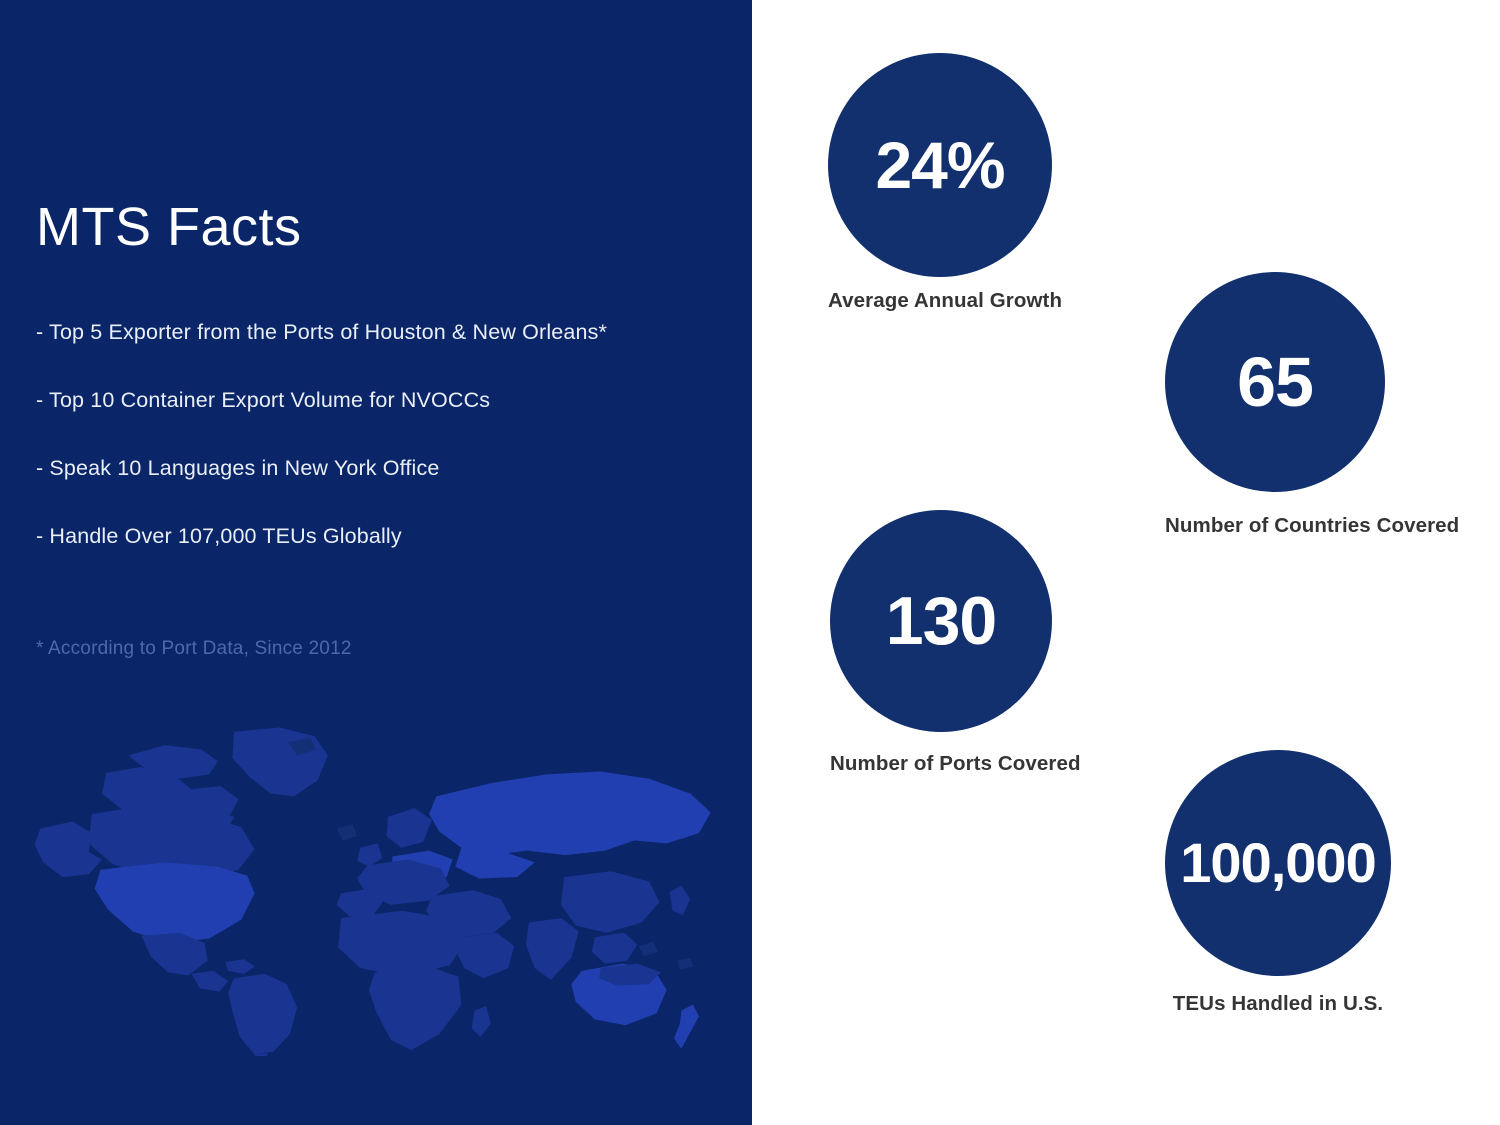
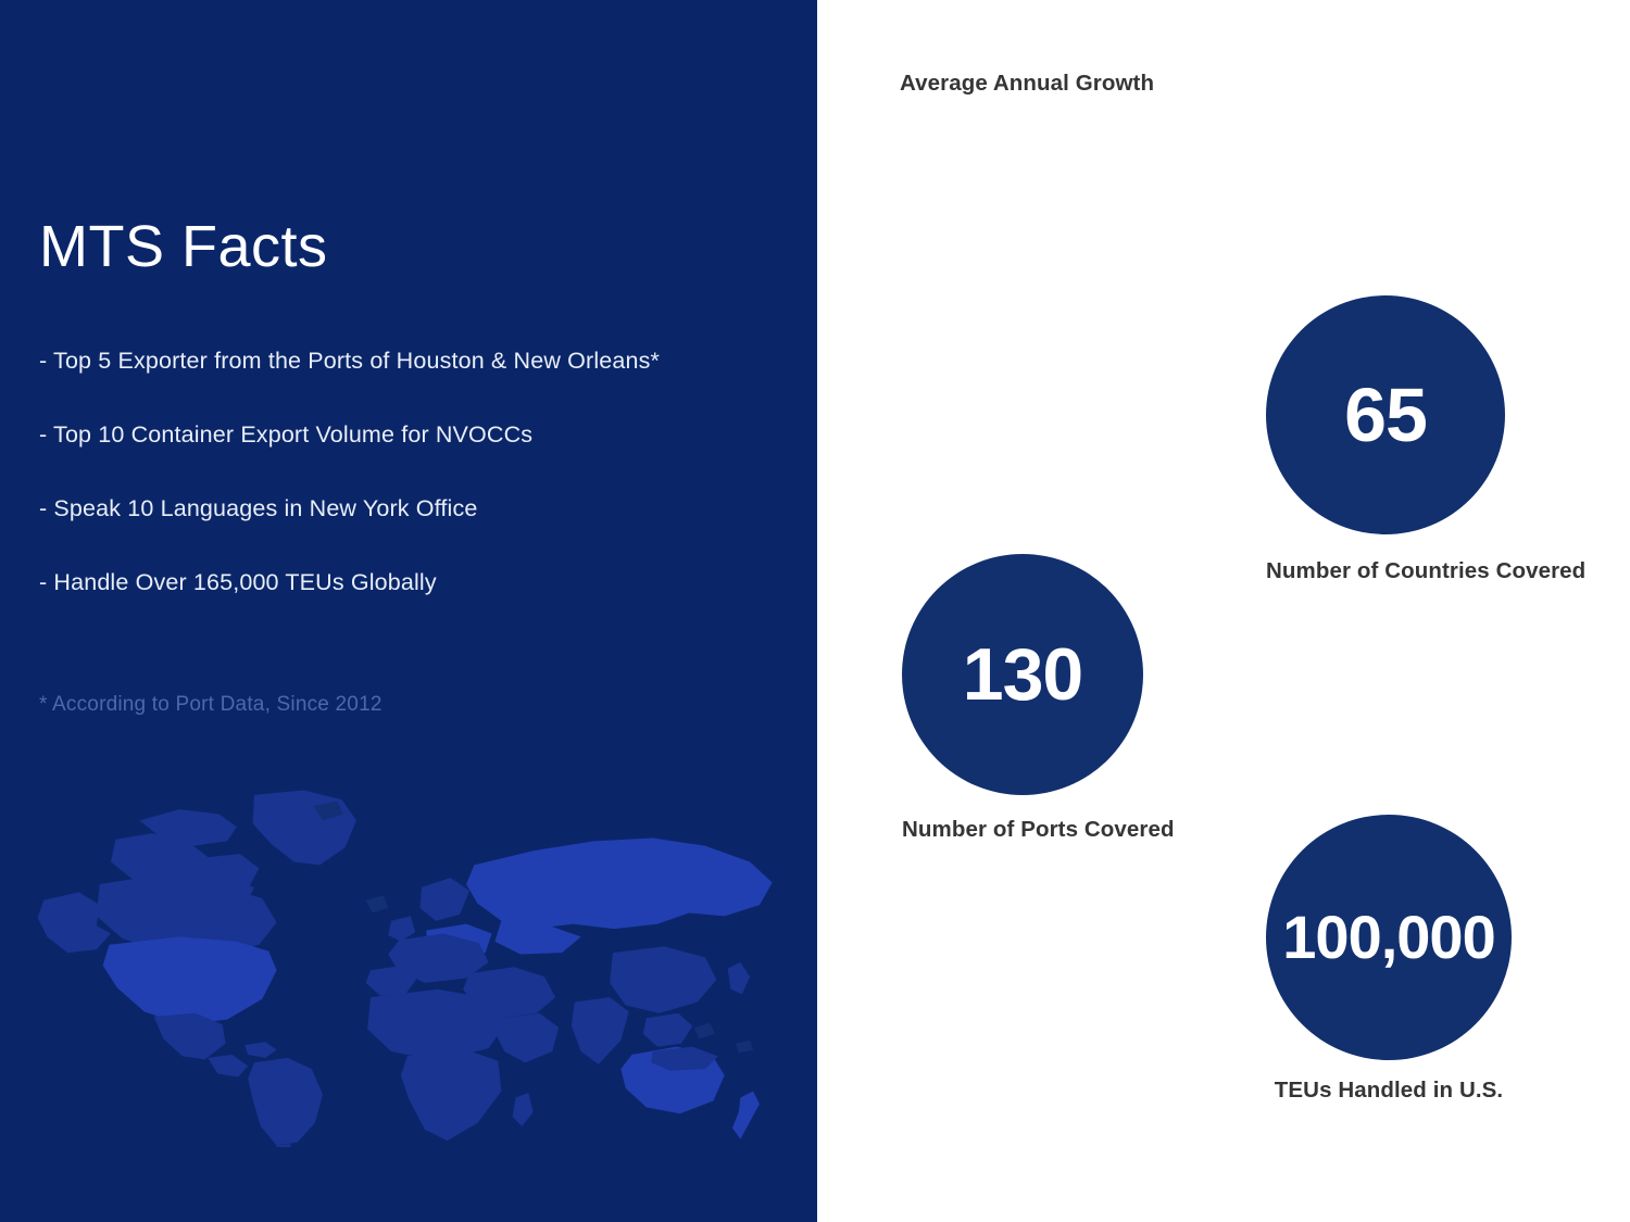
  MTS Facts
  - Top 5 Exporter from the Ports of Houston & New Orleans*
  - Top 10 Container Export Volume for NVOCCs
  - Speak 10 Languages in New York Office
- - Handle Over 107,000 TEUs Globally
+ - Handle Over 165,000 TEUs Globally
  * According to Port Data, Since 2012
- 24%
  Average Annual Growth
  65
  Number of Countries Covered
  130
  Number of Ports Covered
  100,000
  TEUs Handled in U.S.
